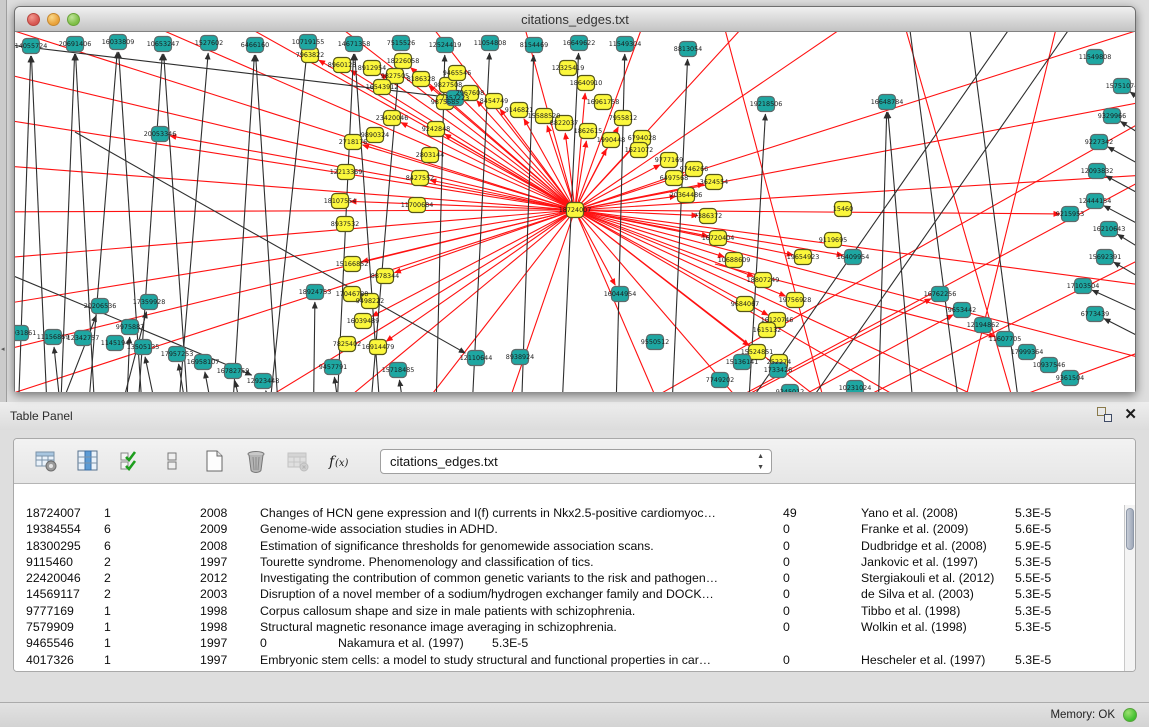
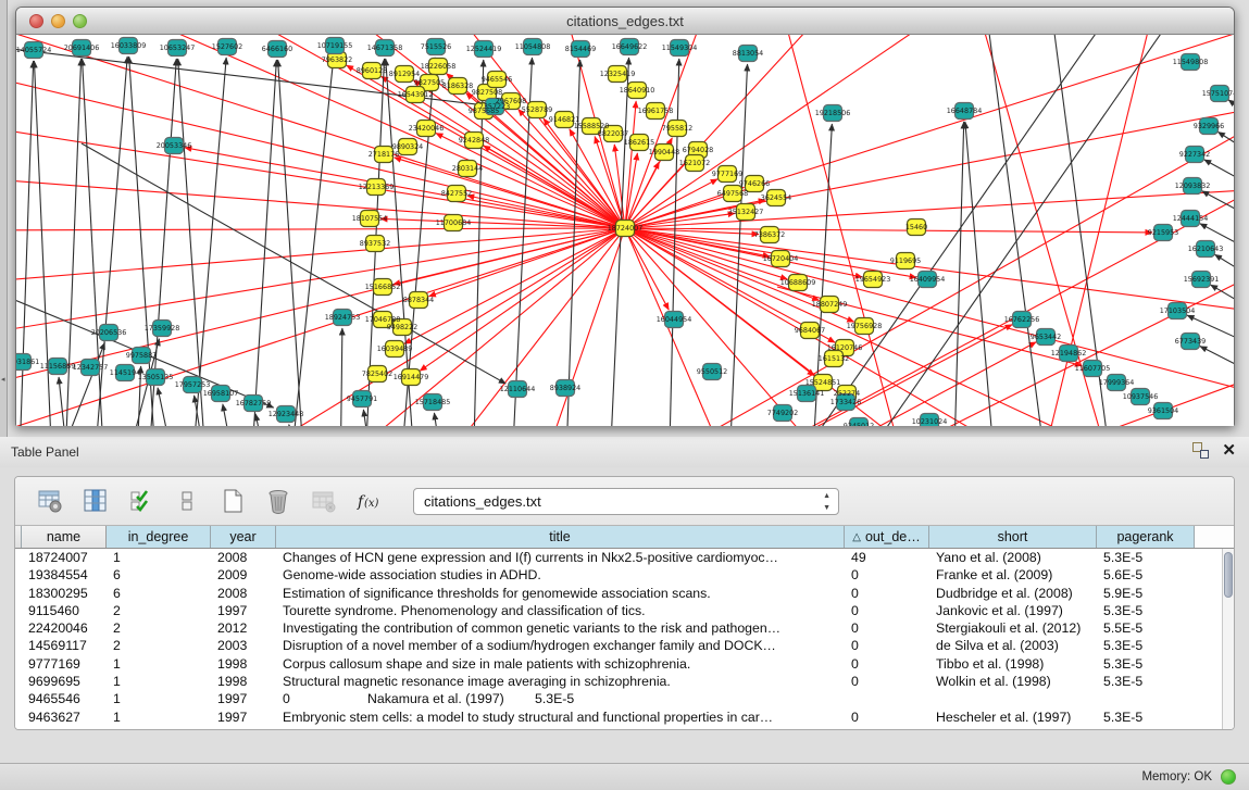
  citations_edges.txt
  18724007
  7963822
  8960128
  8912954
  18226058
  9827505
  8186328
  9827508
  9465546
  2967608
- 8454749
+ 5528789
  9146821
  15588520
  8822037
  1990448
  7955812
  16961758
  18640910
  12325419
  6794028
  1621072
  9777169
  9746266
  6497568
  3624554
- 20364486
+ 35132427
  7386372
  16720404
  10688609
  19654923
  18807249
  19756928
  9684067
  16120746
  1615132
  15524851
  252274
  16543912
  23420046
  9890324
  2718176
  2803144
  8427552
  11700684
  12213369
  18107554
  8937532
  15166852
  8878344
  17046788
  9498222
  16039489
  7825402
  16914479
  9875685
  15460
  9119695
  14055724
  20691406
  16033809
  10653247
  1527602
  6466160
  10719155
  14671358
  7515526
  12524419
  11054808
  8154469
  16649622
  11549304
  8813054
  19218506
  7357223
  20053346
  16648784
  11549808
  1575107
  9329966
  9227342
  12093832
  12444154
  9215953
  16210643
  15692391
  16409954
  17103504
  6773439
  11156869
  20206536
  12342757
  1145194
  17359928
  9975887
  13505135
  17957253
  16958107
  16782759
  12923448
  9457791
  15718485
  18924753
  12110644
  8938924
  16044954
  9550512
  15136141
  1733426
  7749202
  10231024
  16762256
  9653442
  12194862
  11607705
  17999364
  10937546
  9361504
  Table Panel
  ✕
  f
  (x)
  citations_edges.txt
+ name
+ in_degree
+ year
+ title
+ △
+ out_de…
+ short
+ pagerank
  18724007
  1
  2008
  Changes of HCN gene expression and I(f) currents in Nkx2.5-positive cardiomyoc…
  49
  Yano et al. (2008)
  5.3E-5
  19384554
  6
  2009
  Genome-wide association studies in ADHD.
  0
  Franke et al. (2009)
  5.6E-5
  18300295
  6
  2008
  Estimation of significance thresholds for genomewide association scans.
  0
  Dudbridge et al. (2008)
  5.9E-5
  9115460
  2
  1997
  Tourette syndrome. Phenomenology and classification of tics.
  0
  Jankovic et al. (1997)
  5.3E-5
  22420046
  2
  2012
  Investigating the contribution of common genetic variants to the risk and pathogen…
  0
  Stergiakouli et al. (2012)
  5.5E-5
  14569117
  2
  2003
  Disruption of a novel member of a sodium/hydrogen exchanger family and DOCK…
  0
  de Silva et al. (2003)
  5.3E-5
  9777169
  1
  1998
  Corpus callosum shape and size in male patients with schizophrenia.
  0
  Tibbo et al. (1998)
  5.3E-5
- 7579909
+ 9699695
  1
  1998
  Structural magnetic resonance image averaging in schizophrenia.
  0
  Wolkin et al. (1998)
  5.3E-5
  9465546
  1
  1997
  0
  Nakamura et al. (1997)
  5.3E-5
- 4017326
+ 9463627
  1
  1997
  Embryonic stem cells: a model to study structural and functional properties in car…
  0
  Hescheler et al. (1997)
  5.3E-5
  Memory: OK
